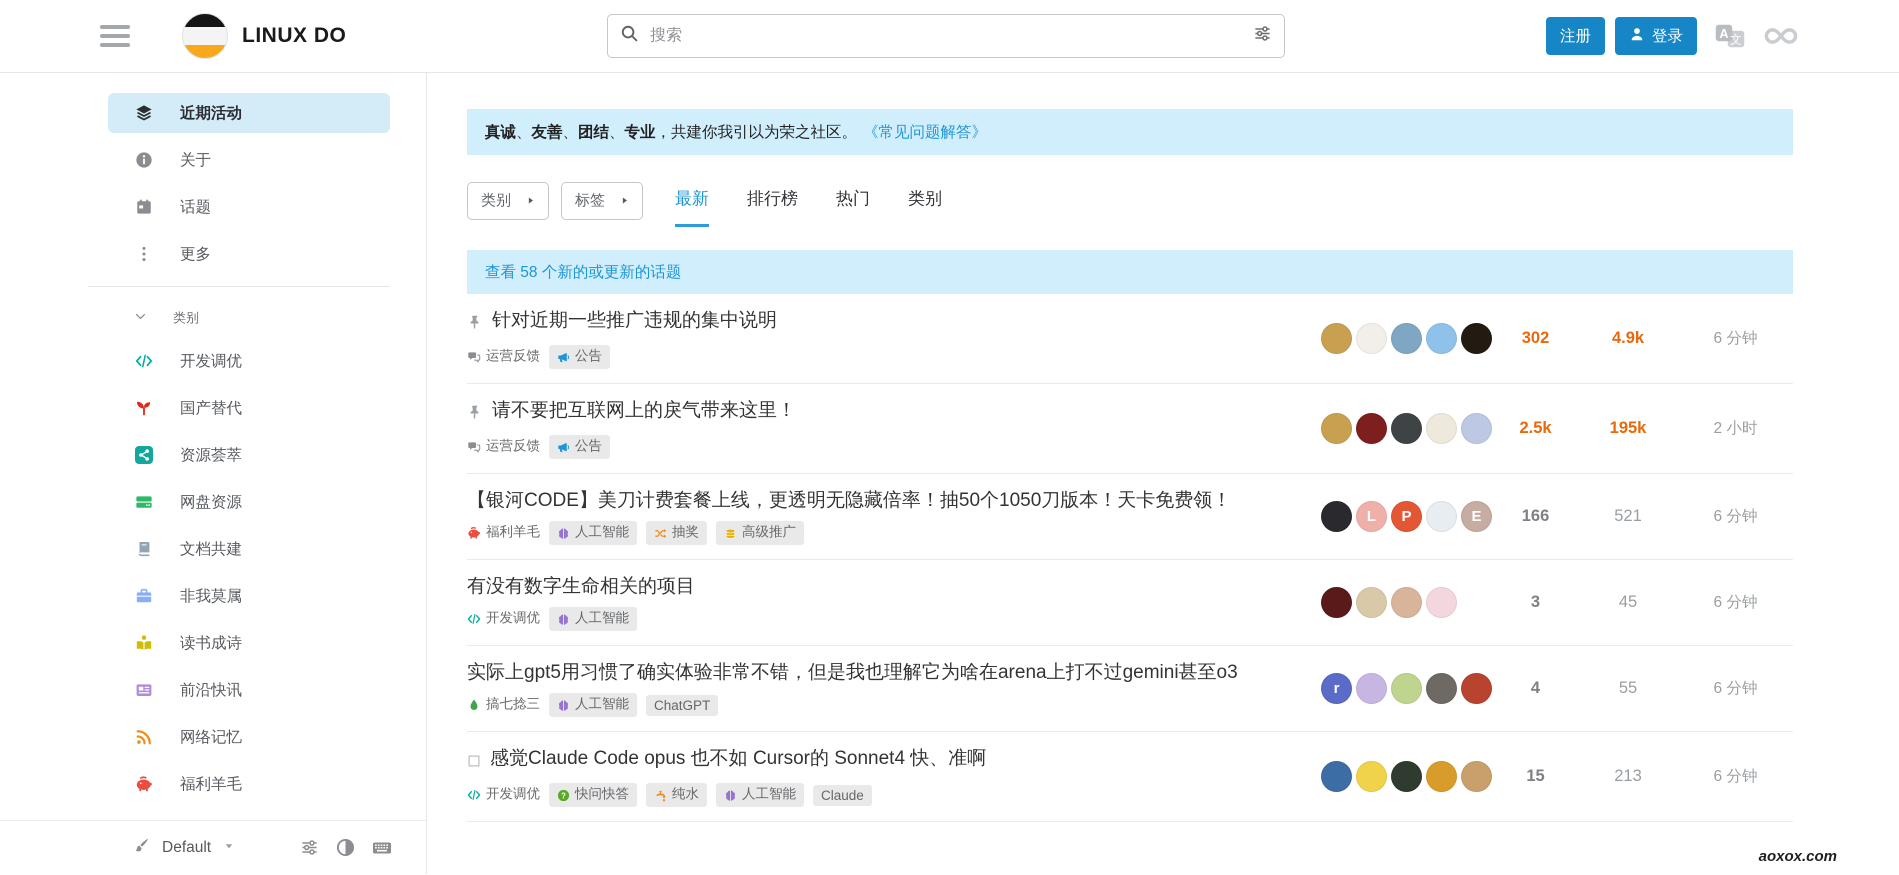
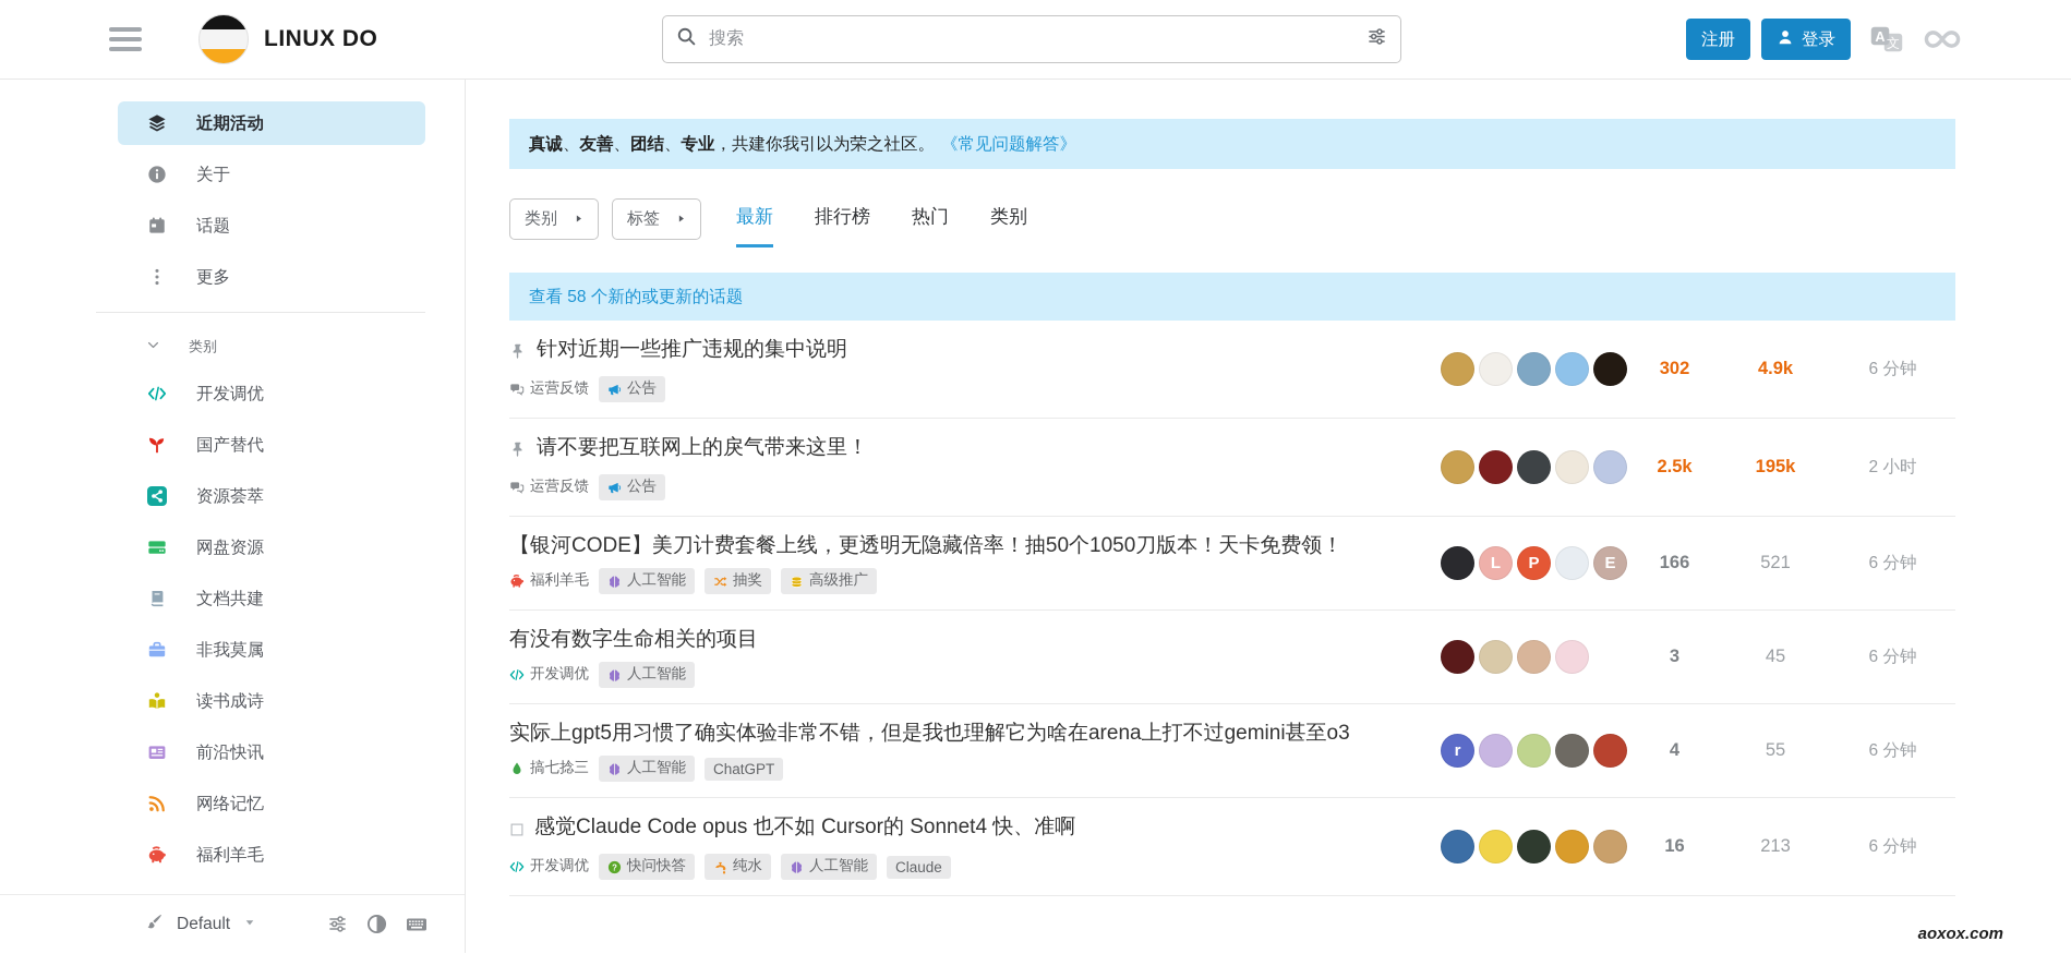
  LINUX DO
  搜索
  注册
  登录
  A
  文
  近期活动
  关于
  话题
  更多
  类别
  开发调优
  国产替代
  资源荟萃
  网盘资源
  文档共建
  非我莫属
  读书成诗
  前沿快讯
  网络记忆
  福利羊毛
  Default
  真诚
  、
  友善
  、
  团结
  、
  专业
  ，共建你我引以为荣之社区。
  《常见问题解答》
  类别
  标签
  最新
  排行榜
  热门
  类别
  查看 58 个新的或更新的话题
  针对近期一些推广违规的集中说明
  运营反馈
  公告
  302
  4.9k
  6 分钟
  请不要把互联网上的戾气带来这里！
  运营反馈
  公告
  2.5k
  195k
  2 小时
  【银河CODE】美刀计费套餐上线，更透明无隐藏倍率！抽50个1050刀版本！天卡免费领！
  福利羊毛
  人工智能
  抽奖
  高级推广
  L
  P
  E
  166
  521
  6 分钟
  有没有数字生命相关的项目
  开发调优
  人工智能
  3
  45
  6 分钟
  实际上gpt5用习惯了确实体验非常不错，但是我也理解它为啥在arena上打不过gemini甚至o3
  搞七捻三
  人工智能
  ChatGPT
  r
  4
  55
  6 分钟
  感觉Claude Code opus 也不如 Cursor的 Sonnet4 快、准啊
  开发调优
  ?
  快问快答
  纯水
  人工智能
  Claude
- 15
+ 16
  213
  6 分钟
  aoxox.com
